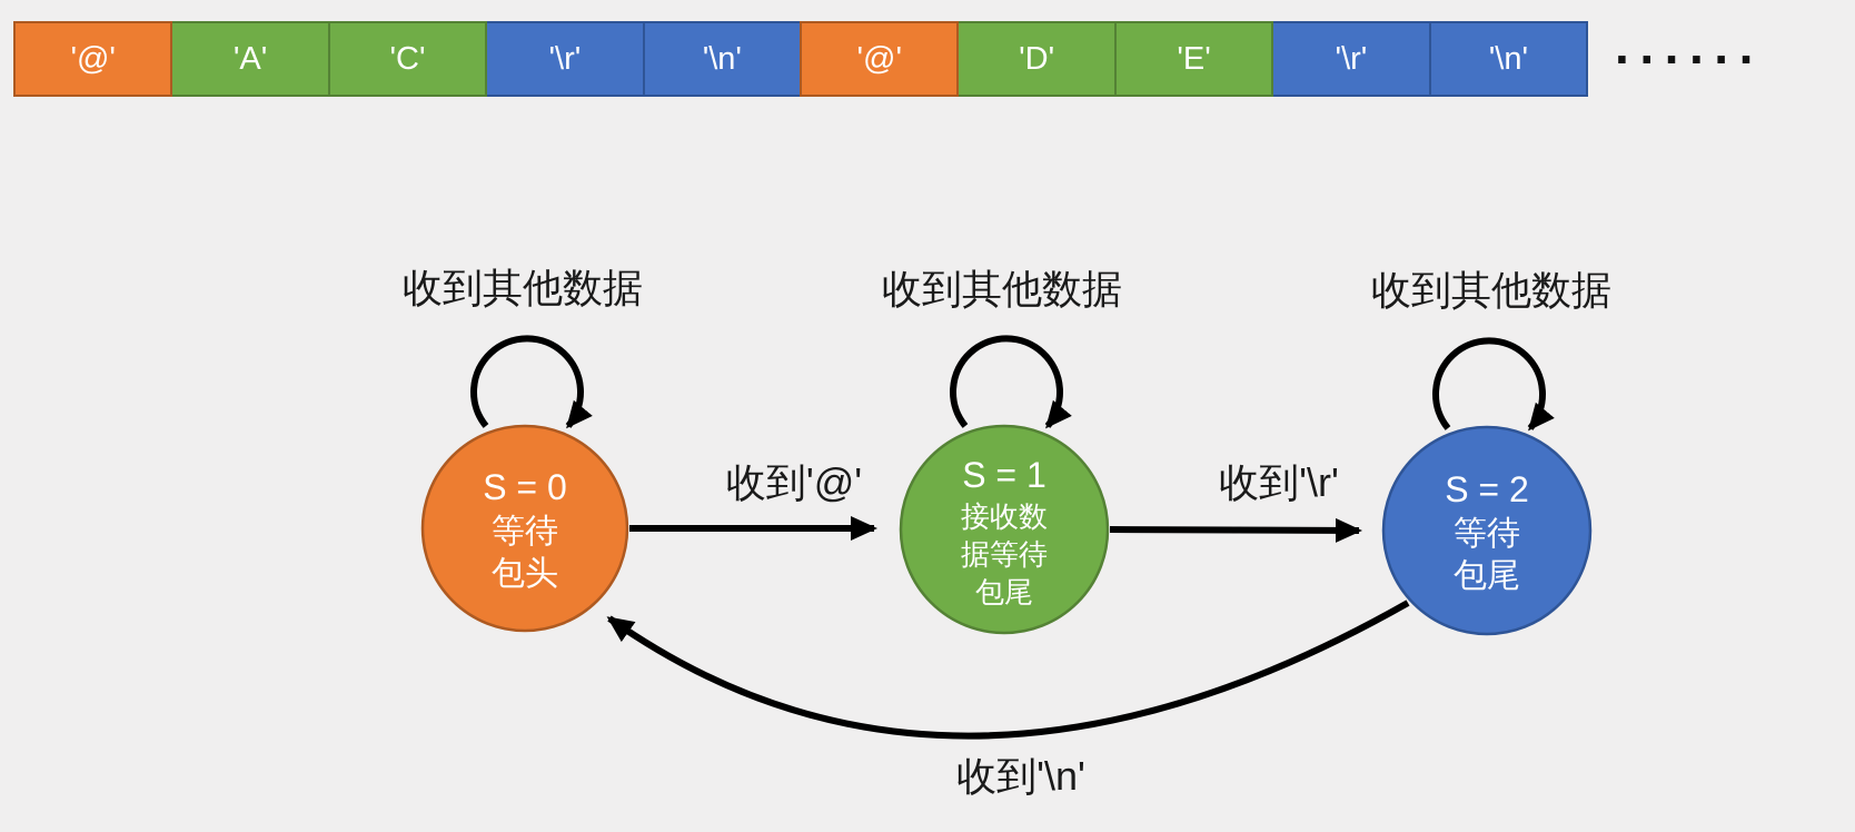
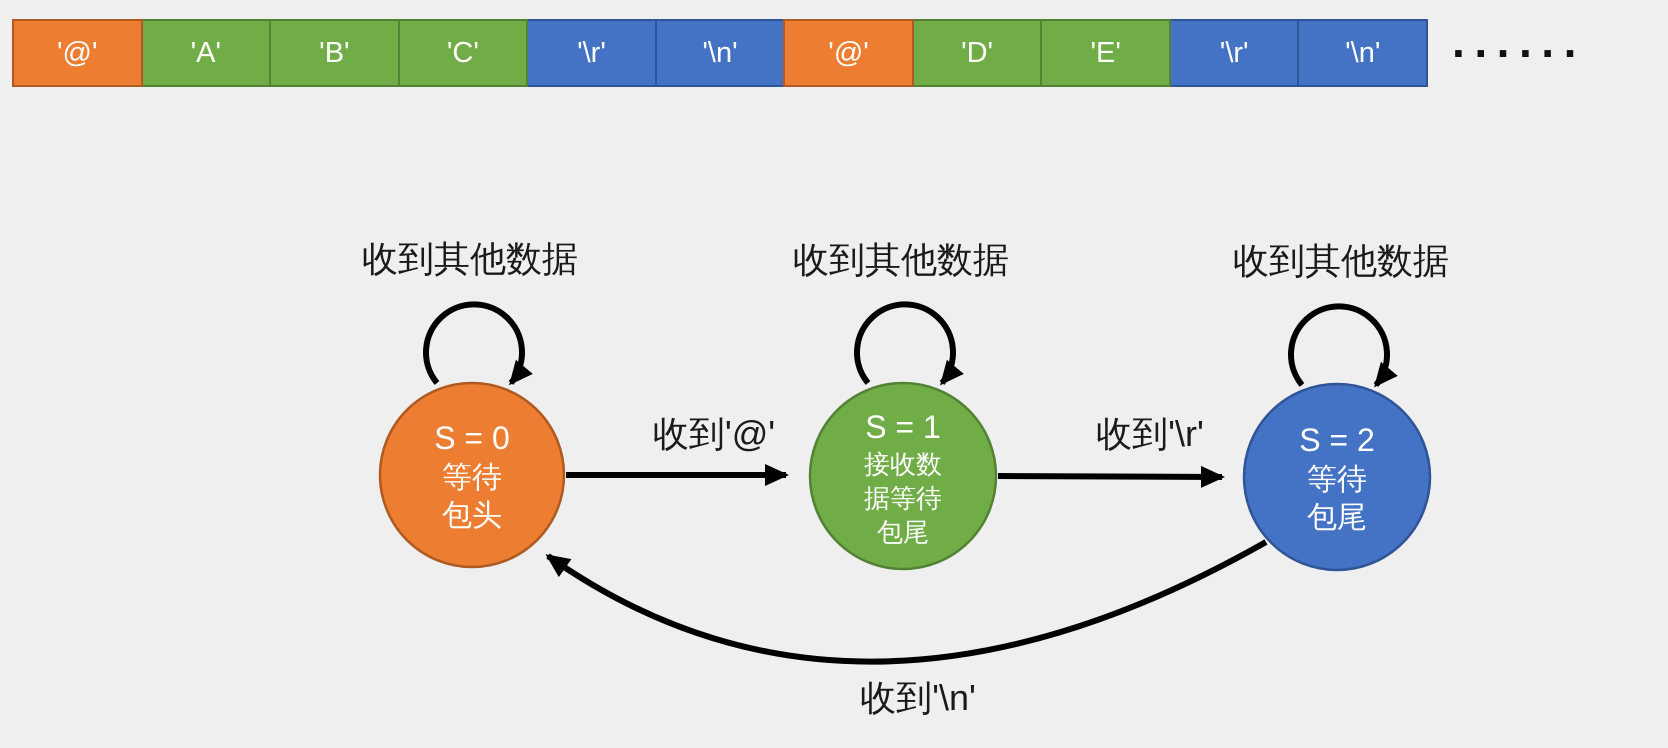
  '@'
  'A'
+ 'B'
  'C'
  '\r'
  '\n'
  '@'
  'D'
  'E'
  '\r'
  '\n'
  ······
  收到其他数据
  收到其他数据
  收到其他数据
  收到'@'
  收到'\r'
  收到'\n'
  S = 0
  等待
  包头
  S = 1
  接收数
  据等待
  包尾
  S = 2
  等待
  包尾
